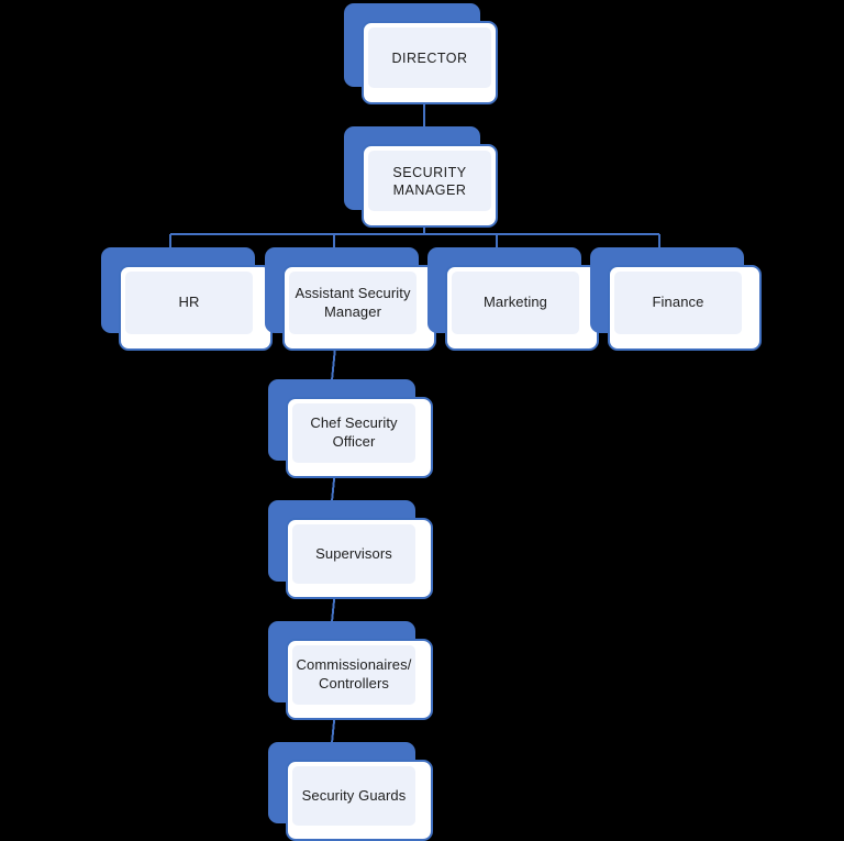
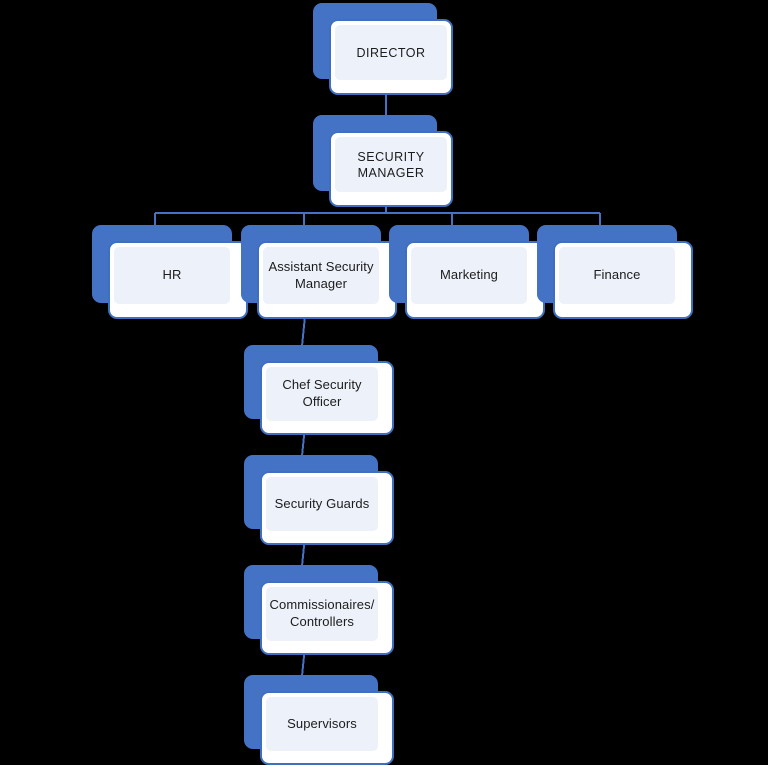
  DIRECTOR
  SECURITY
  MANAGER
  HR
  Assistant Security
  Manager
  Marketing
  Finance
  Chef Security
  Officer
- Supervisors
+ Security Guards
  Commissionaires/
  Controllers
- Security Guards
+ Supervisors
